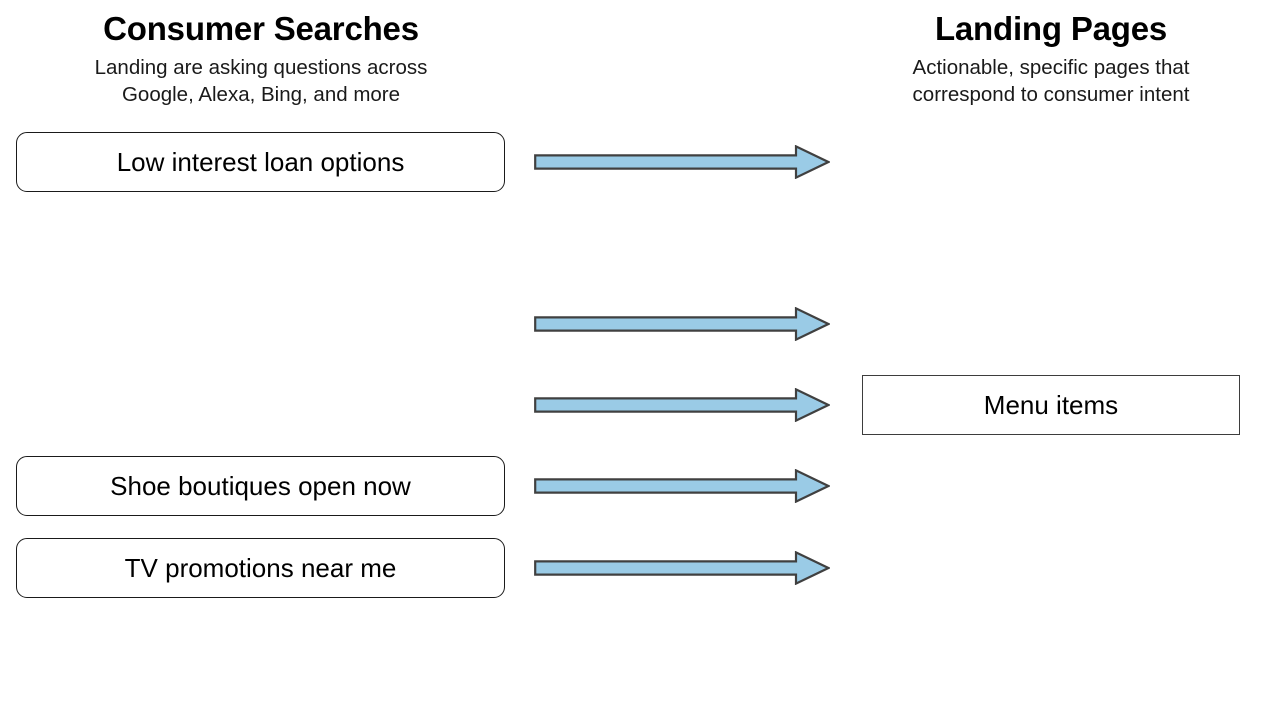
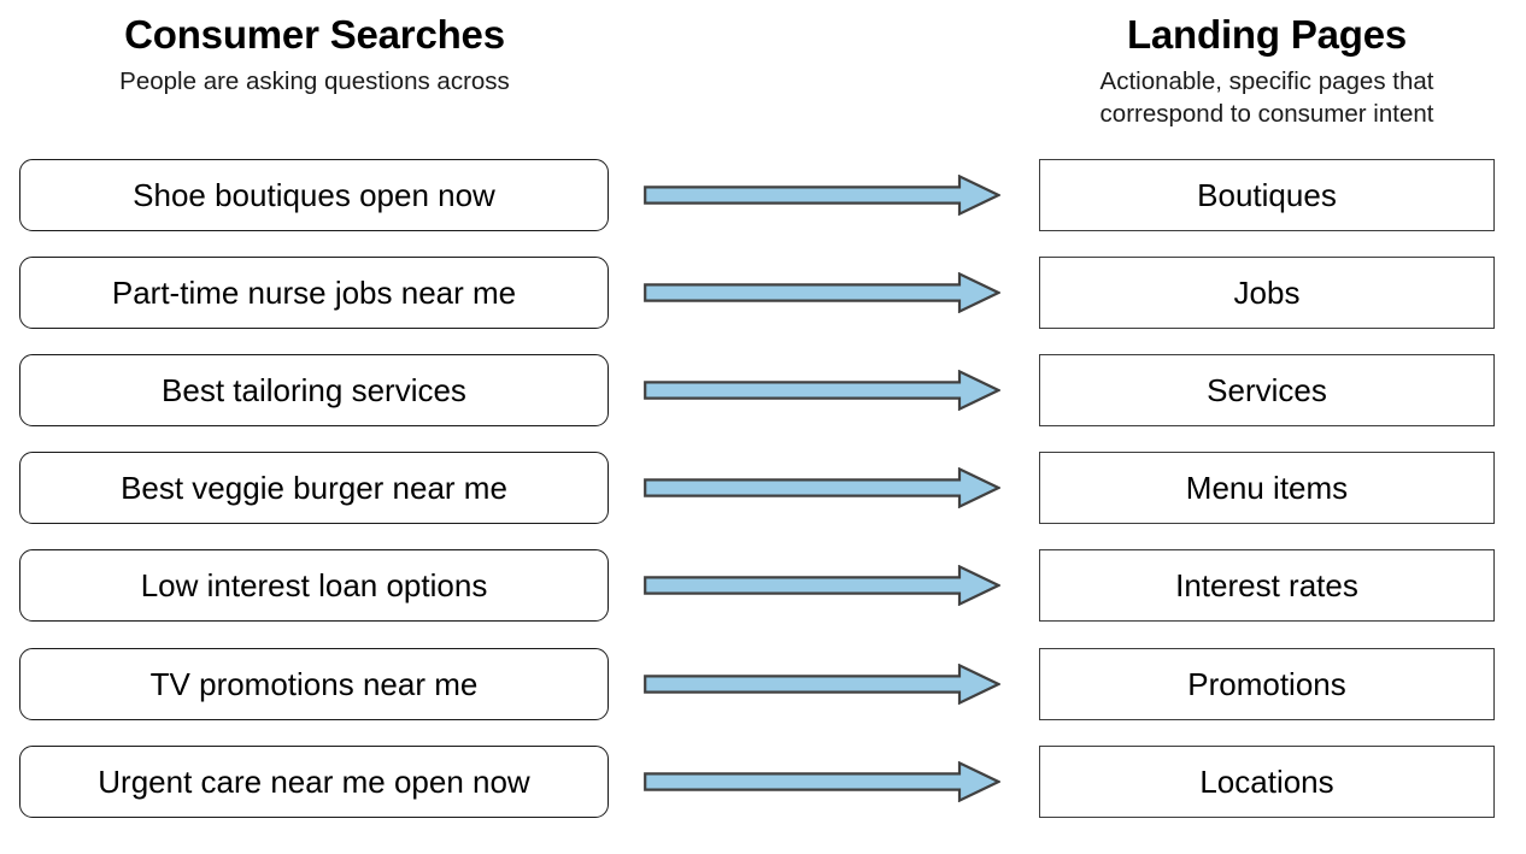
  Consumer Searches
- Landing are asking questions across
+ People are asking questions across
- Google, Alexa, Bing, and more
  Landing Pages
  Actionable, specific pages that
  correspond to consumer intent
- Low interest loan options
+ Shoe boutiques open now
+ Boutiques
+ Part-time nurse jobs near me
+ Jobs
+ Best tailoring services
+ Services
+ Best veggie burger near me
  Menu items
- Shoe boutiques open now
+ Low interest loan options
+ Interest rates
  TV promotions near me
+ Promotions
+ Urgent care near me open now
+ Locations
